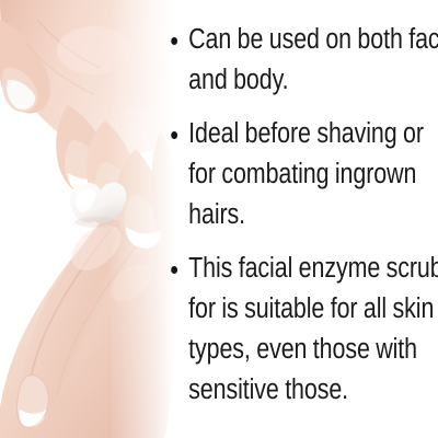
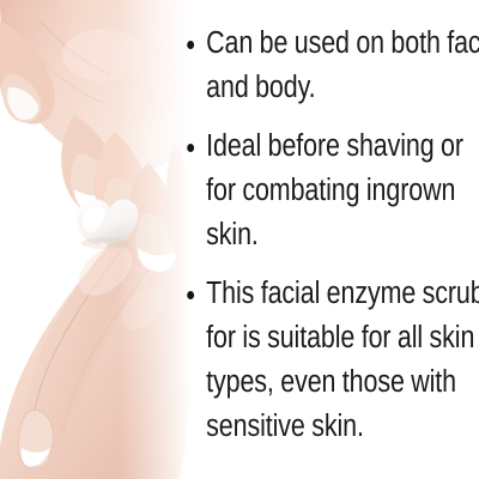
  Can be used on both fac and body.
- Ideal before shaving or for combating ingrown hairs.
+ Ideal before shaving or for combating ingrown skin.
- This facial enzyme scrub for is suitable for all skin types, even those with sensitive those.
+ This facial enzyme scrub for is suitable for all skin types, even those with sensitive skin.
